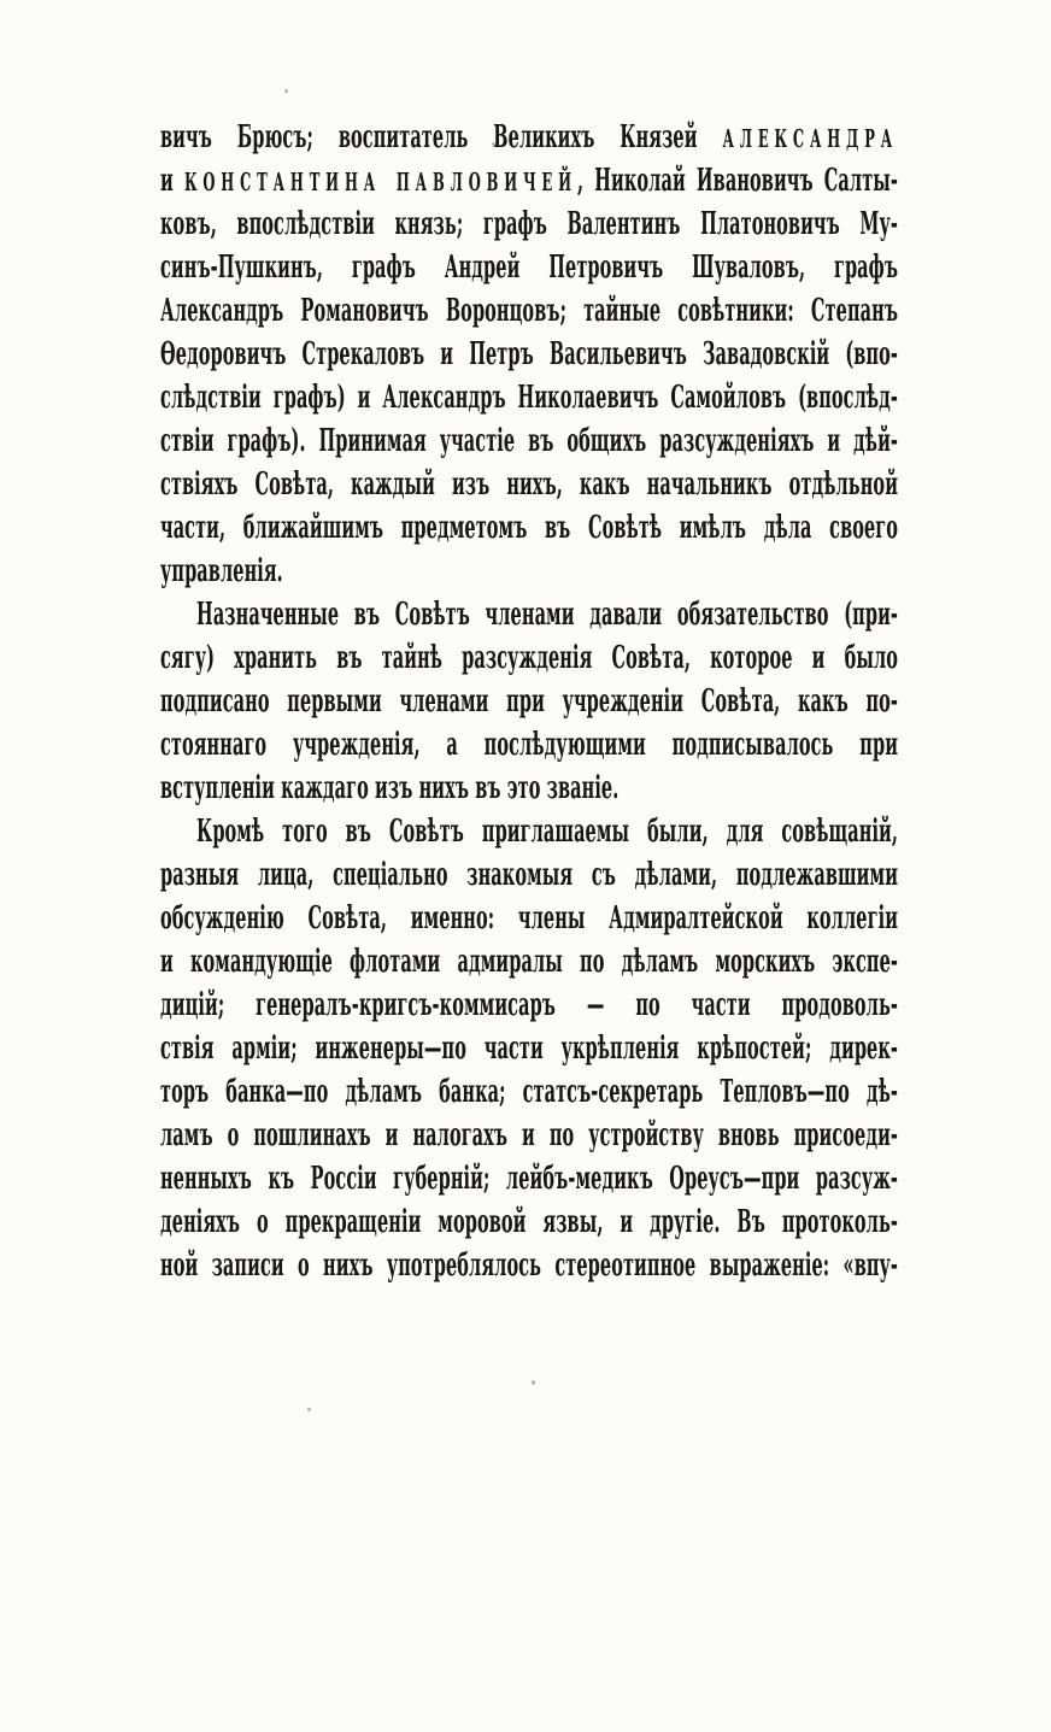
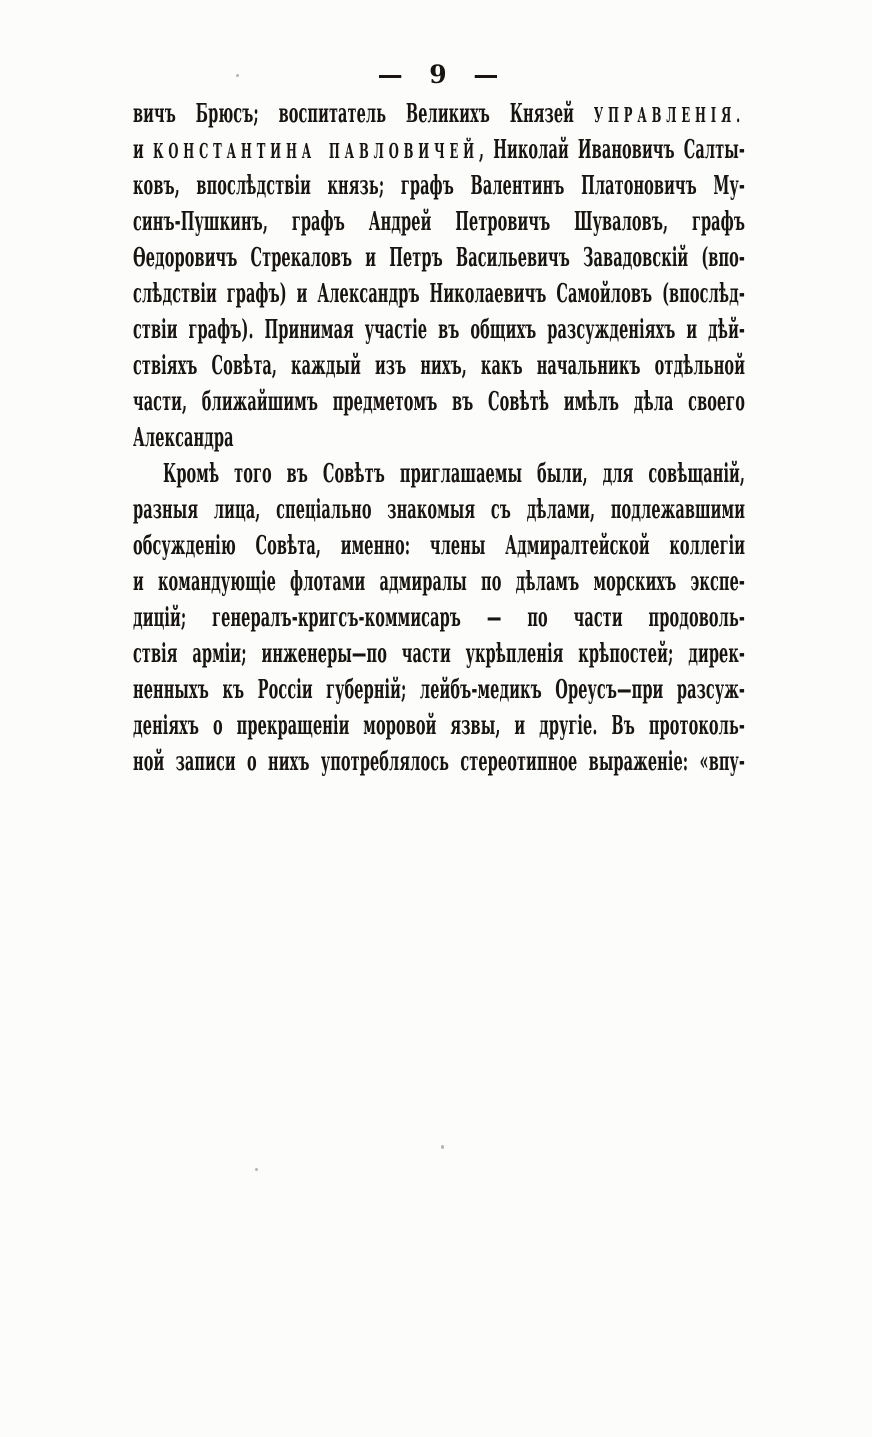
+ — 9 —
- вичъ Брюсъ; воспитатель Великихъ Князей АЛЕКСАНДРА
+ вичъ Брюсъ; воспитатель Великихъ Князей УПРАВЛЕНІЯ.
  и КОНСТАНТИНА ПАВЛОВИЧЕЙ, Николай Ивановичъ Салты-
  ковъ, впослѣдствіи князь; графъ Валентинъ Платоновичъ Му-
  синъ-Пушкинъ, графъ Андрей Петровичъ Шуваловъ, графъ
- Александръ Романовичъ Воронцовъ; тайные совѣтники: Степанъ
  Ѳедоровичъ Стрекаловъ и Петръ Васильевичъ Завадовскій (впо-
  слѣдствіи графъ) и Александръ Николаевичъ Самойловъ (впослѣд-
  ствіи графъ). Принимая участіе въ общихъ разсужденіяхъ и дѣй-
  ствіяхъ Совѣта, каждый изъ нихъ, какъ начальникъ отдѣльной
  части, ближайшимъ предметомъ въ Совѣтѣ имѣлъ дѣла своего
- управленія.
+ Александра
- Назначенные въ Совѣтъ членами давали обязательство (при-
- сягу) хранить въ тайнѣ разсужденія Совѣта, которое и было
- подписано первыми членами при учрежденіи Совѣта, какъ по-
- стояннаго учрежденія, а послѣдующими подписывалось при
- вступленіи каждаго изъ нихъ въ это званіе.
  Кромѣ того въ Совѣтъ приглашаемы были, для совѣщаній,
  разныя лица, спеціально знакомыя съ дѣлами, подлежавшими
  обсужденію Совѣта, именно: члены Адмиралтейской коллегіи
  и командующіе флотами адмиралы по дѣламъ морскихъ экспе-
  дицій; генералъ-кригсъ-коммисаръ — по части продоволь-
  ствія арміи; инженеры—по части укрѣпленія крѣпостей; дирек-
- торъ банка—по дѣламъ банка; статсъ-секретарь Тепловъ—по дѣ-
- ламъ о пошлинахъ и налогахъ и по устройству вновь присоеди-
  ненныхъ къ Россіи губерній; лейбъ-медикъ Ореусъ—при разсуж-
  деніяхъ о прекращеніи моровой язвы, и другіе. Въ протоколь-
  ной записи о нихъ употреблялось стереотипное выраженіе: «впу-
